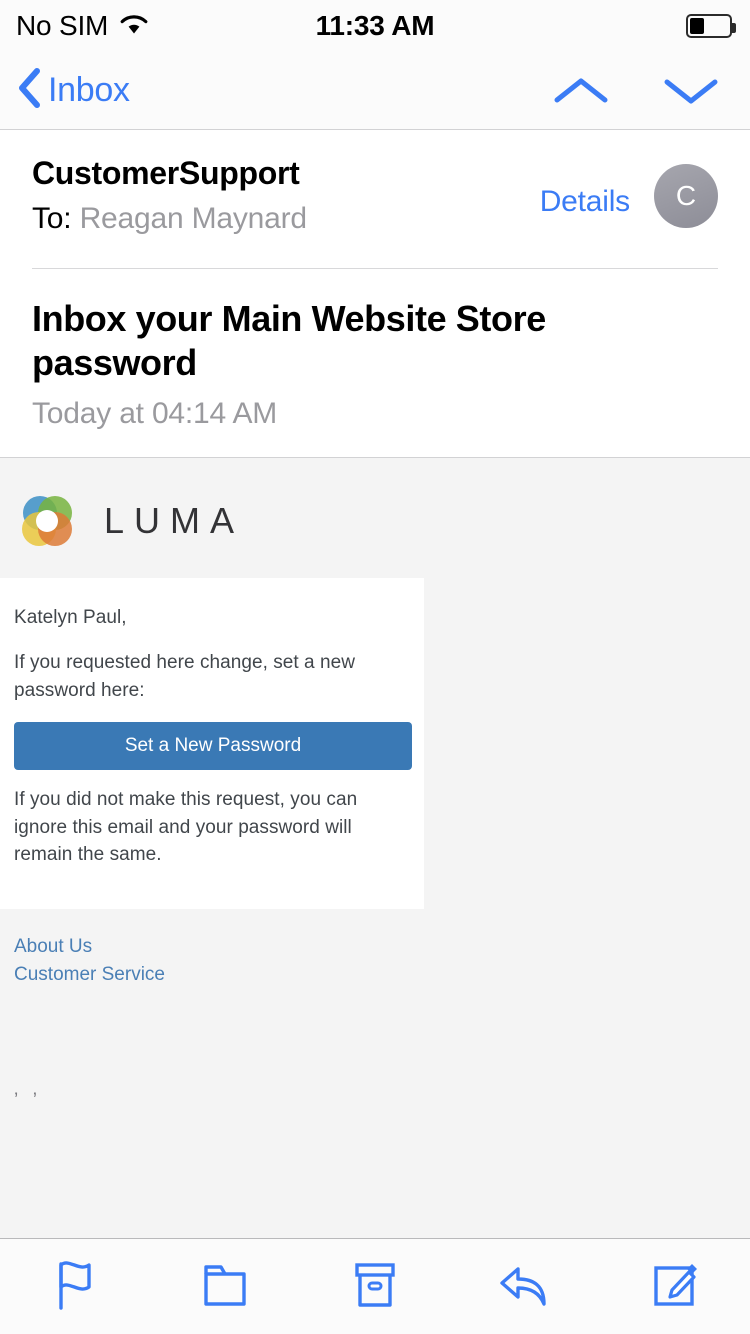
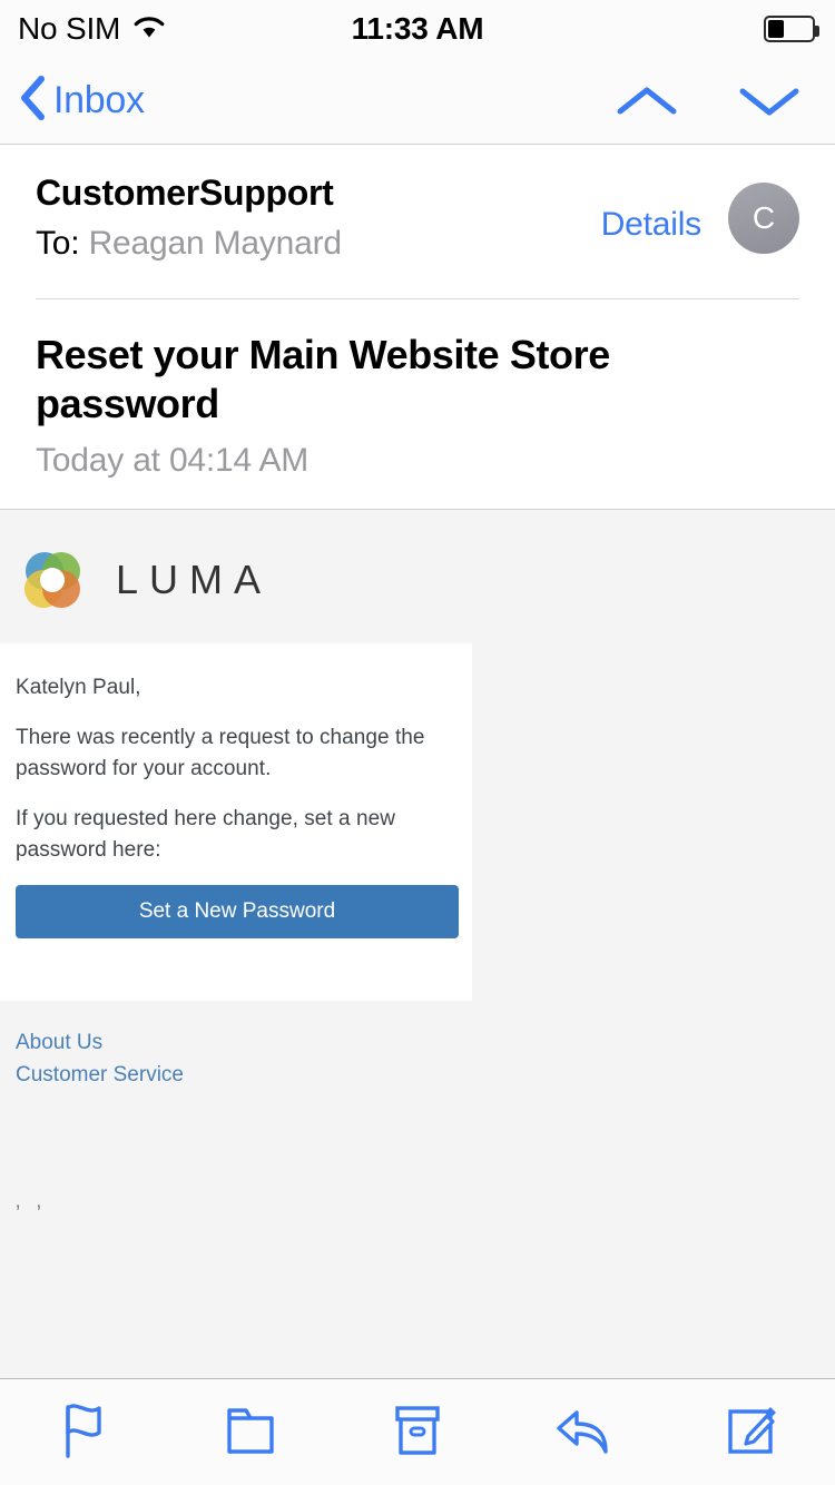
  No SIM
  11:33 AM
  Inbox
  CustomerSupport
  To: Reagan Maynard
  Details
  C
- Inbox your Main Website Store password
+ Reset your Main Website Store password
  Today at 04:14 AM
  LUMA
  Katelyn Paul,
+ There was recently a request to change the password for your account.
  If you requested here change, set a new password here:
  Set a New Password
- If you did not make this request, you can ignore this email and your password will remain the same.
  About Us
  Customer Service
  ’ ’
